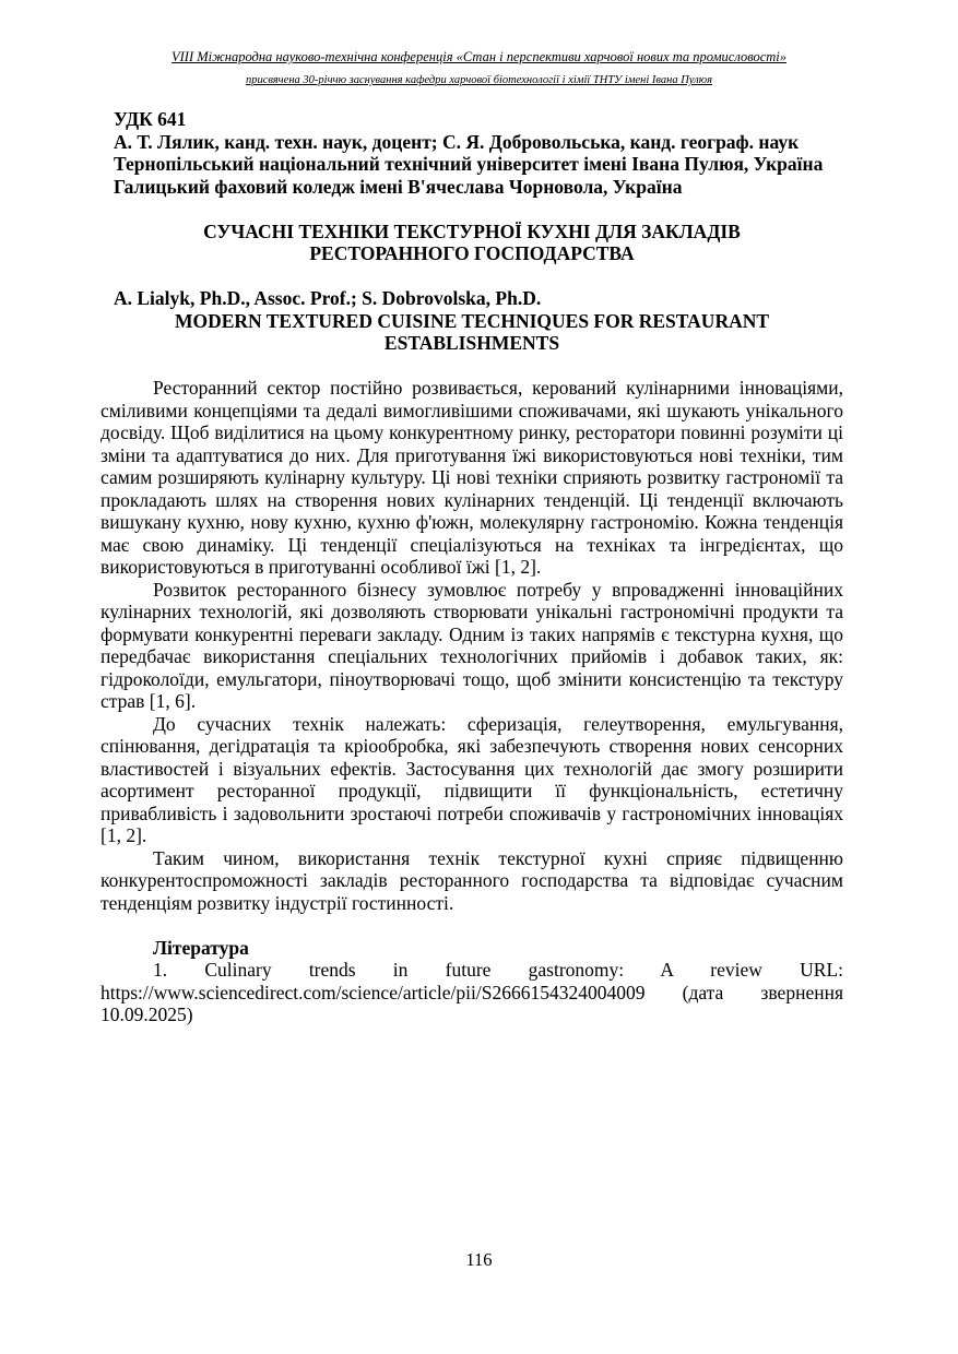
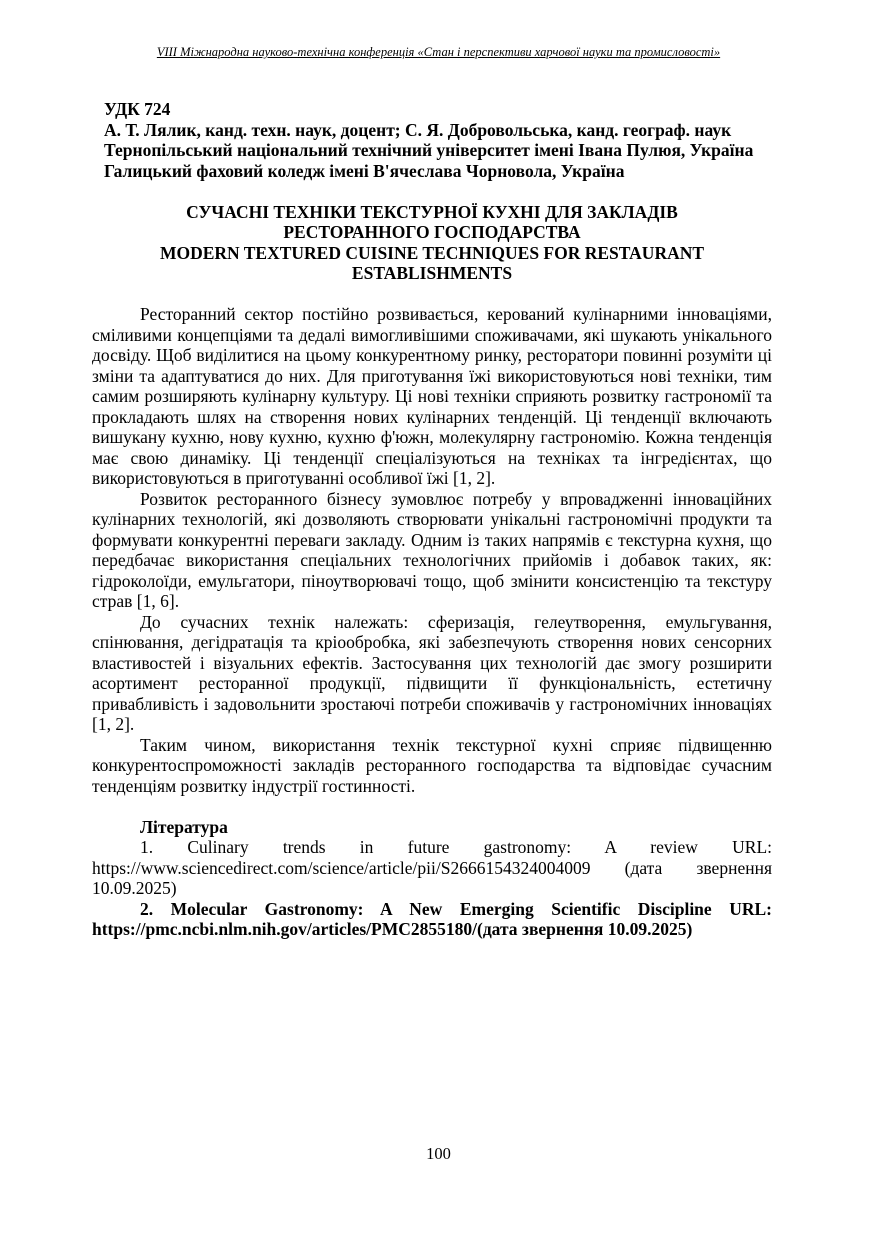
- VIII Міжнародна науково-технічна конференція «Стан і перспективи харчової нових та промисловості»
+ VIII Міжнародна науково-технічна конференція «Стан і перспективи харчової науки та промисловості»
- присвячена 30-річчю заснування кафедри харчової біотехнології і хімії ТНТУ імені Івана Пулюя
- УДК 641
+ УДК 724
  А. Т. Лялик, канд. техн. наук, доцент; С. Я. Добровольська, канд. географ. наук
  Тернопільський національний технічний університет імені Івана Пулюя, Україна
  Галицький фаховий коледж імені В'ячеслава Чорновола, Україна
  СУЧАСНІ ТЕХНІКИ ТЕКСТУРНОЇ КУХНІ ДЛЯ ЗАКЛАДІВ
  РЕСТОРАННОГО ГОСПОДАРСТВА
- A. Lialyk, Ph.D., Assoc. Prof.; S. Dobrovolska, Ph.D.
  MODERN TEXTURED CUISINE TECHNIQUES FOR RESTAURANT
  ESTABLISHMENTS
  Ресторанний сектор постійно розвивається, керований кулінарними інноваціями, сміливими концепціями та дедалі вимогливішими споживачами, які шукають унікального досвіду. Щоб виділитися на цьому конкурентному ринку, ресторатори повинні розуміти ці зміни та адаптуватися до них. Для приготування їжі використовуються нові техніки, тим самим розширяють кулінарну культуру. Ці нові техніки сприяють розвитку гастрономії та прокладають шлях на створення нових кулінарних тенденцій. Ці тенденції включають вишукану кухню, нову кухню, кухню ф'южн, молекулярну гастрономію. Кожна тенденція має свою динаміку. Ці тенденції спеціалізуються на техніках та інгредієнтах, що використовуються в приготуванні особливої їжі [1, 2].
  Розвиток ресторанного бізнесу зумовлює потребу у впровадженні інноваційних кулінарних технологій, які дозволяють створювати унікальні гастрономічні продукти та формувати конкурентні переваги закладу. Одним із таких напрямів є текстурна кухня, що передбачає використання спеціальних технологічних прийомів і добавок таких, як: гідроколоїди, емульгатори, піноутворювачі тощо, щоб змінити консистенцію та текстуру страв [1, 6].
  До сучасних технік належать: сферизація, гелеутворення, емульгування, спінювання, дегідратація та кріообробка, які забезпечують створення нових сенсорних властивостей і візуальних ефектів. Застосування цих технологій дає змогу розширити асортимент ресторанної продукції, підвищити її функціональність, естетичну привабливість і задовольнити зростаючі потреби споживачів у гастрономічних інноваціях [1, 2].
  Таким чином, використання технік текстурної кухні сприяє підвищенню конкурентоспроможності закладів ресторанного господарства та відповідає сучасним тенденціям розвитку індустрії гостинності.
  Література
  1. Culinary trends in future gastronomy: A review URL: https://www.sciencedirect.com/science/article/pii/S2666154324004009 (дата звернення 10.09.2025)
+ 2. Molecular Gastronomy: A New Emerging Scientific Discipline URL: https://pmc.ncbi.nlm.nih.gov/articles/PMC2855180/(дата звернення 10.09.2025)
- 116
+ 100
